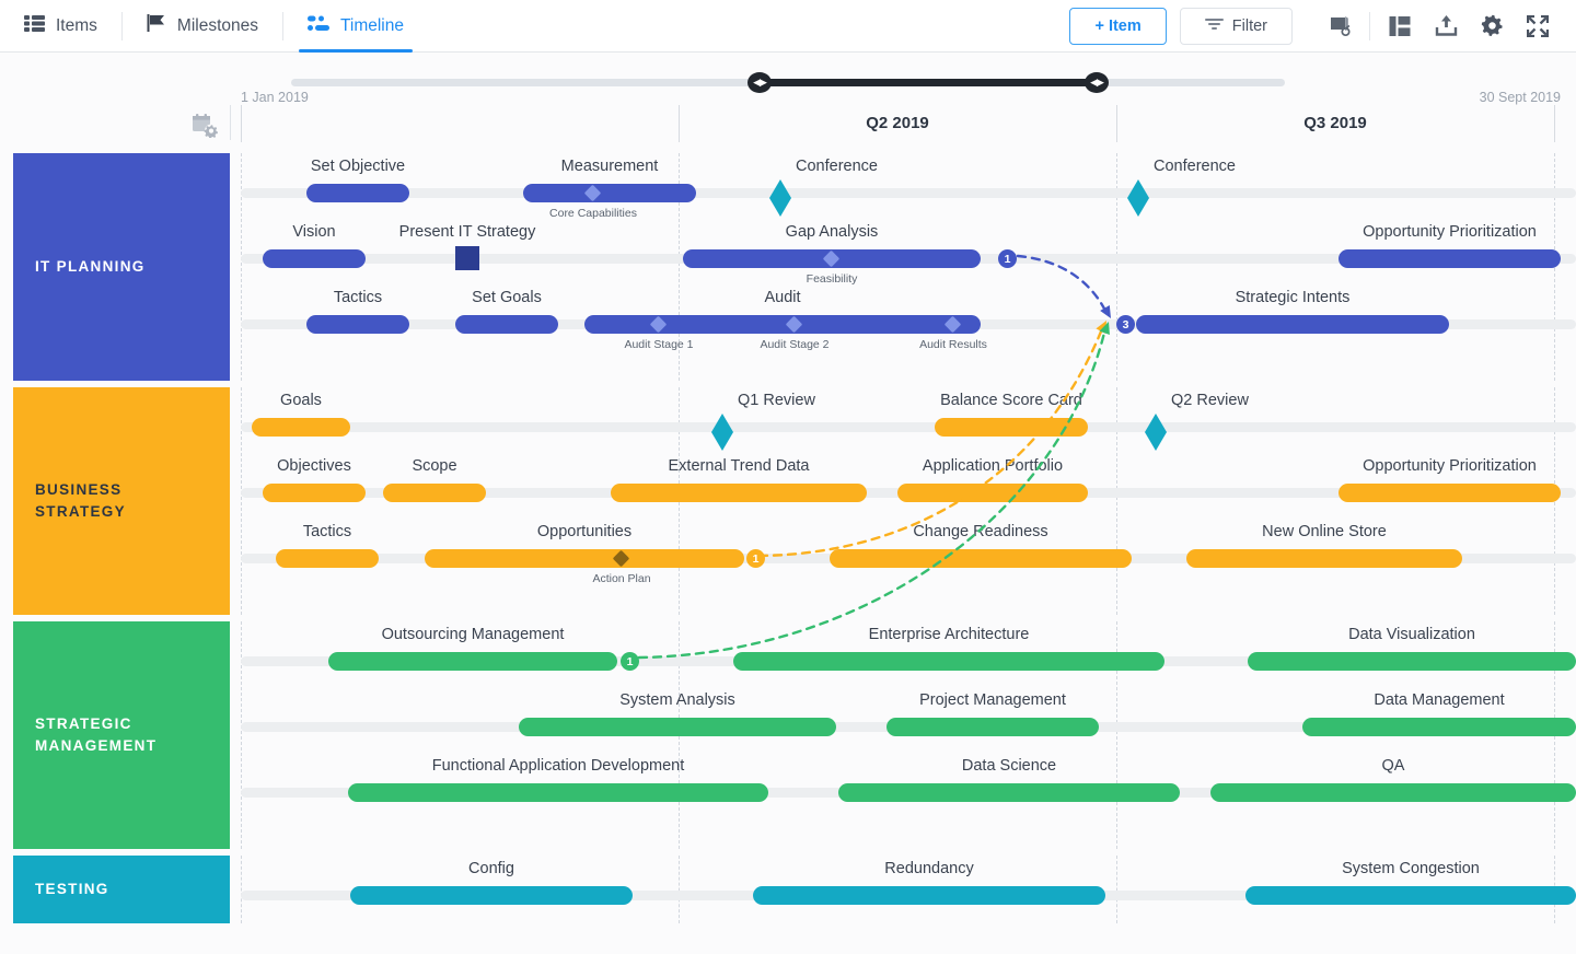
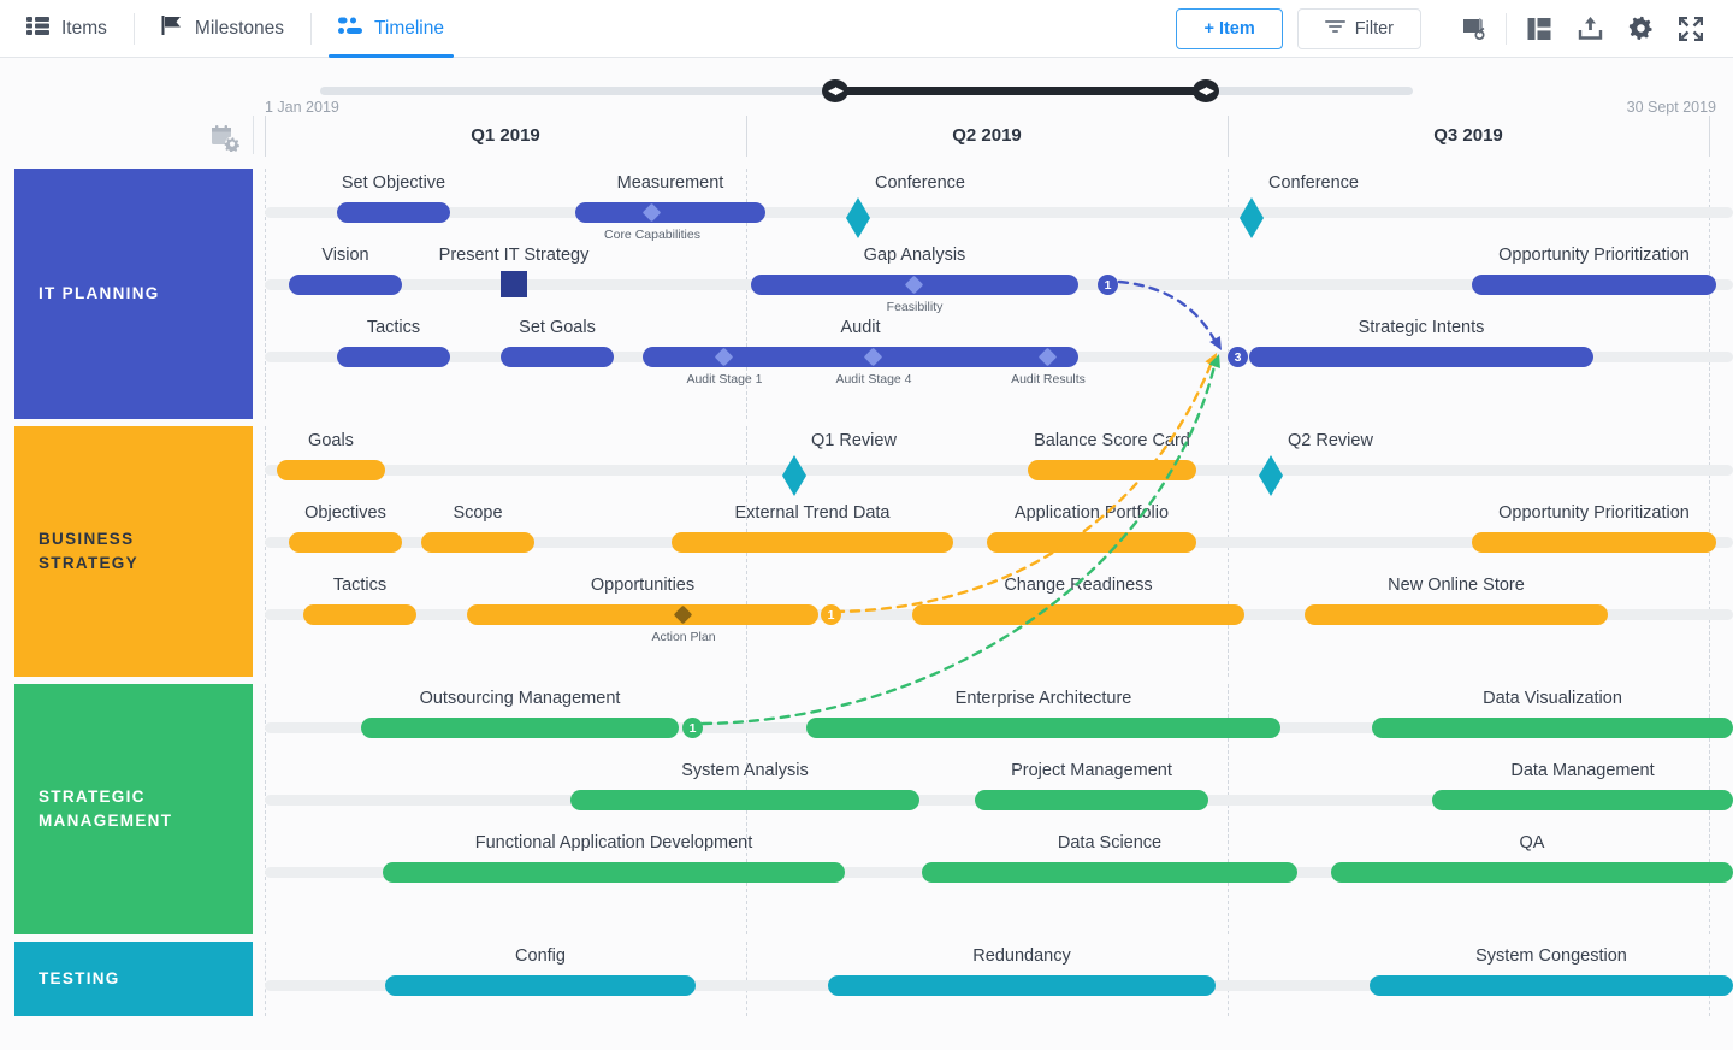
  Items
  Milestones
  Timeline
  + Item
  Filter
  ◀▶
  ◀▶
  1 Jan 2019
  30 Sept 2019
+ Q1 2019
  Q2 2019
  Q3 2019
  IT PLANNING
  Set Objective
  Measurement
  Core Capabilities
  Conference
  Conference
  Vision
  Gap Analysis
  Feasibility
  Opportunity Prioritization
  Present IT Strategy
  1
  Tactics
  Set Goals
  Audit
  Audit Stage 1
  Strategic Intents
- Audit Stage 2
+ Audit Stage 4
  Audit Results
  3
  BUSINESS STRATEGY
  Goals
  Balance Score Crd
  Q1 Review
  Q2 Review
  Objectives
  Scope
  External Trend Data
  Application Portfolio
  Opportunity Prioritization
  Tactics
  Opportunities
  Action Plan
  Changeeadiness
  New Online Store
  1
  STRATEGIC MANAGEMENT
  Outsourcing Management
  Enterprise Architecture
  Data Visualization
  1
  System Analysis
  Project Management
  Data Management
  Functional Application Development
  Data Science
  QA
  TESTING
  Config
  Redundancy
  System Congestion
